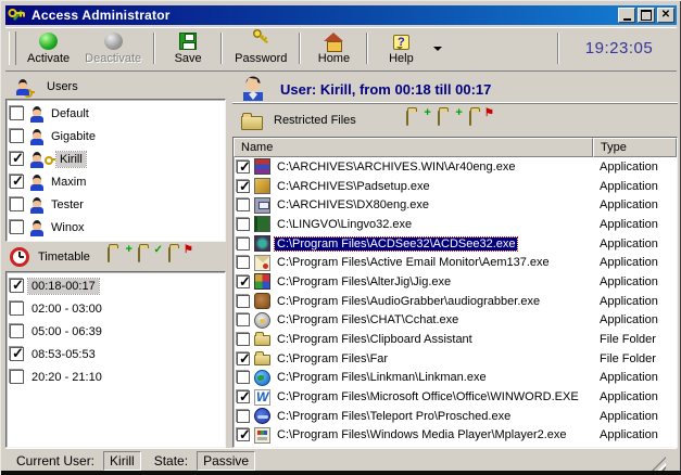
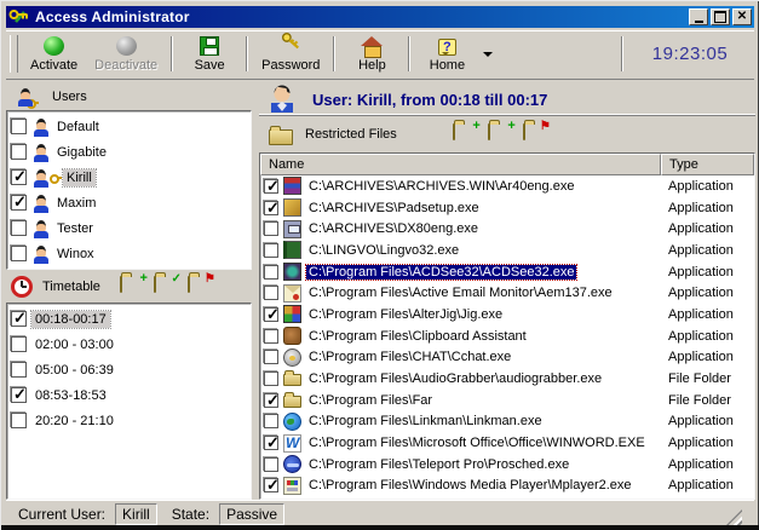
  Access Administrator
  Activate
  Deactivate
  Save
  Password
- Home
+ Help
  ?
- Help
+ Home
  19:23:05
  Users
  Default
  Gigabite
  Kirill
  Maxim
  Tester
  Winox
  Timetable
  00:18-00:17
  02:00 - 03:00
  05:00 - 06:39
- 08:53-05:53
+ 08:53-18:53
  20:20 - 21:10
  User: Kirill, from 00:18 till 00:17
  Restricted Files
  Name
  Type
  C:\ARCHIVES\ARCHIVES.WIN\Ar40eng.exe
  Application
  C:\ARCHIVES\Padsetup.exe
  Application
  C:\ARCHIVES\DX80eng.exe
  Application
  C:\LINGVO\Lingvo32.exe
  Application
  C:\Program Files\ACDSee32\ACDSee32.exe
  Application
  C:\Program Files\Active Email Monitor\Aem137.exe
  Application
  C:\Program Files\AlterJig\Jig.exe
  Application
- C:\Program Files\AudioGrabber\audiograbber.exe
+ C:\Program Files\Clipboard Assistant
  Application
  C:\Program Files\CHAT\Cchat.exe
  Application
- C:\Program Files\Clipboard Assistant
+ C:\Program Files\AudioGrabber\audiograbber.exe
  File Folder
  C:\Program Files\Far
  File Folder
  C:\Program Files\Linkman\Linkman.exe
  Application
  C:\Program Files\Microsoft Office\Office\WINWORD.EXE
  Application
  C:\Program Files\Teleport Pro\Prosched.exe
  Application
  C:\Program Files\Windows Media Player\Mplayer2.exe
  Application
  Current User:
  Kirill
  State:
  Passive
